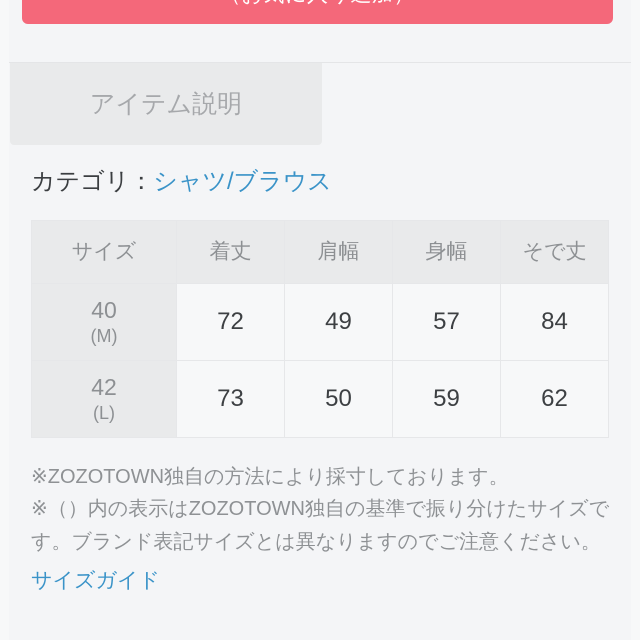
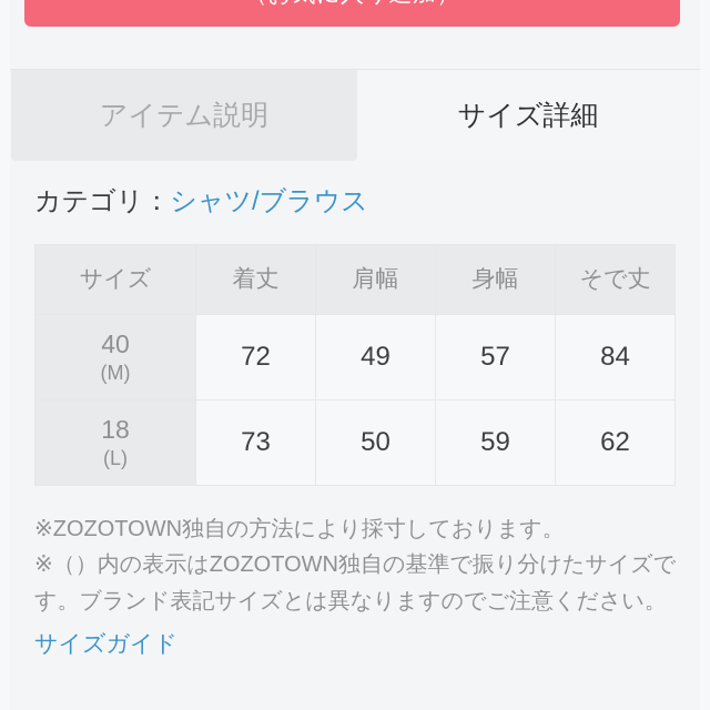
  アイテム説明
+ サイズ詳細
  カテゴリ：シャツ/ブラウス
  サイズ	着丈	肩幅	身幅	そで丈
  40 (M)	72	49	57	84
- 42 (L)	73	50	59	62
+ 18 (L)	73	50	59	62
  ※ZOZOTOWN独自の方法により採寸しております。
  ※（）内の表示はZOZOTOWN独自の基準で振り分けたサイズです。ブランド表記サイズとは異なりますのでご注意ください。
  サイズガイド
